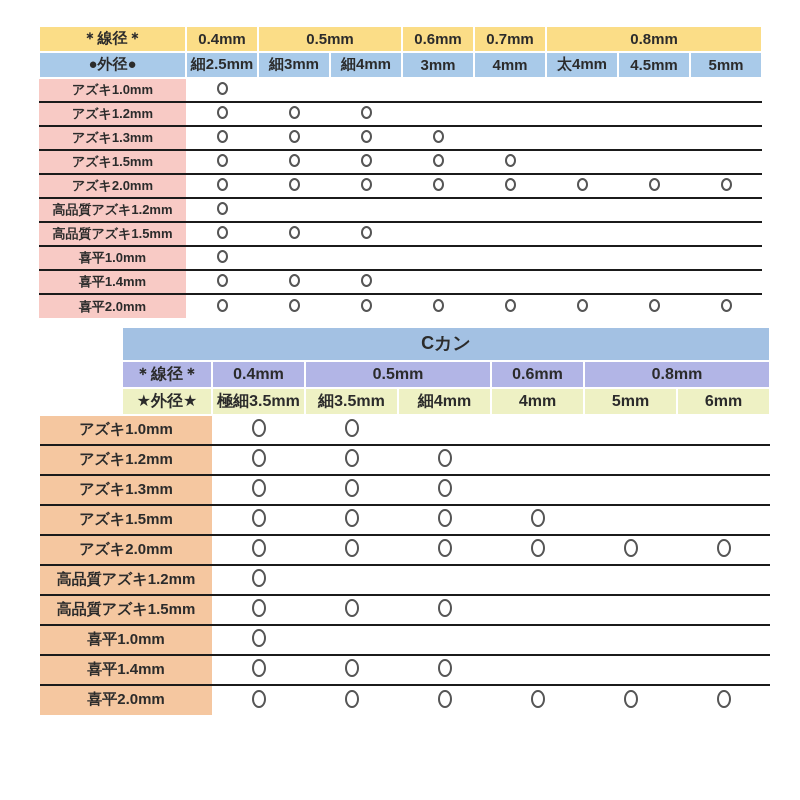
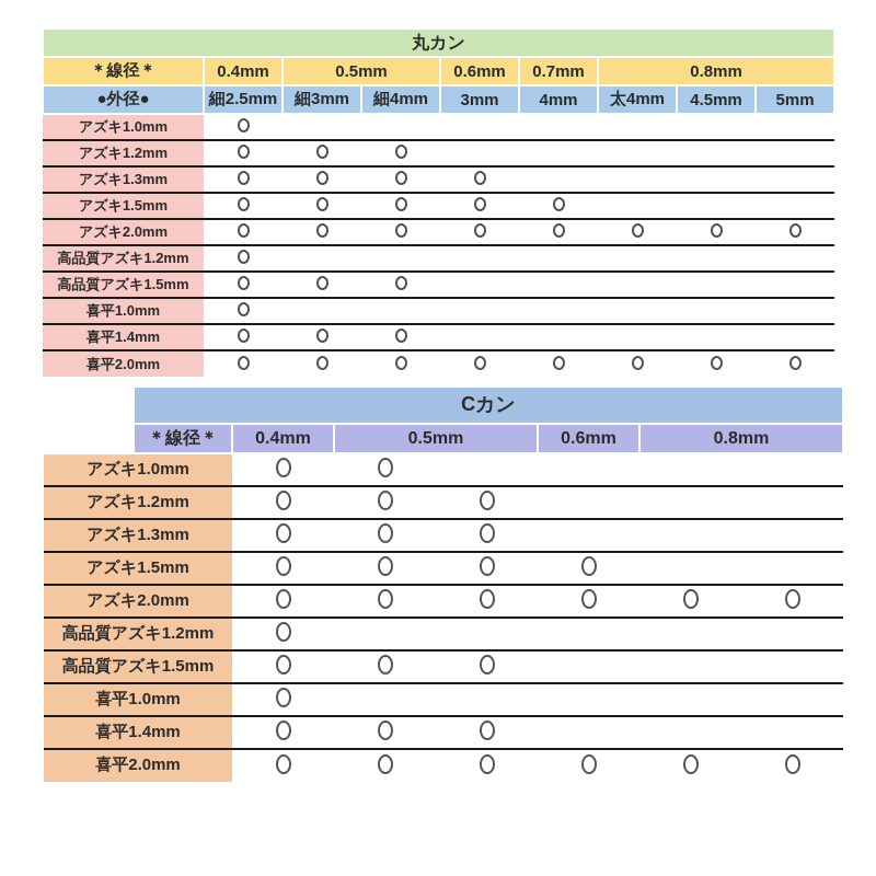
+ 丸カン
  ＊線径＊	0.4mm	0.5mm	0.6mm	0.7mm	0.8mm
  ●外径●	細2.5mm	細3mm	細4mm	3mm	4mm	太4mm	4.5mm	5mm
  アズキ1.0mm
  アズキ1.2mm
  アズキ1.3mm
  アズキ1.5mm
  アズキ2.0mm
  高品質アズキ1.2mm
  高品質アズキ1.5mm
  喜平1.0mm
  喜平1.4mm
  喜平2.0mm
  	Cカン
  	＊線径＊	0.4mm	0.5mm	0.6mm	0.8mm
- 	★外径★	極細3.5mm	細3.5mm	細4mm	4mm	5mm	6mm
  アズキ1.0mm
  アズキ1.2mm
  アズキ1.3mm
  アズキ1.5mm
  アズキ2.0mm
  高品質アズキ1.2mm
  高品質アズキ1.5mm
  喜平1.0mm
  喜平1.4mm
  喜平2.0mm
